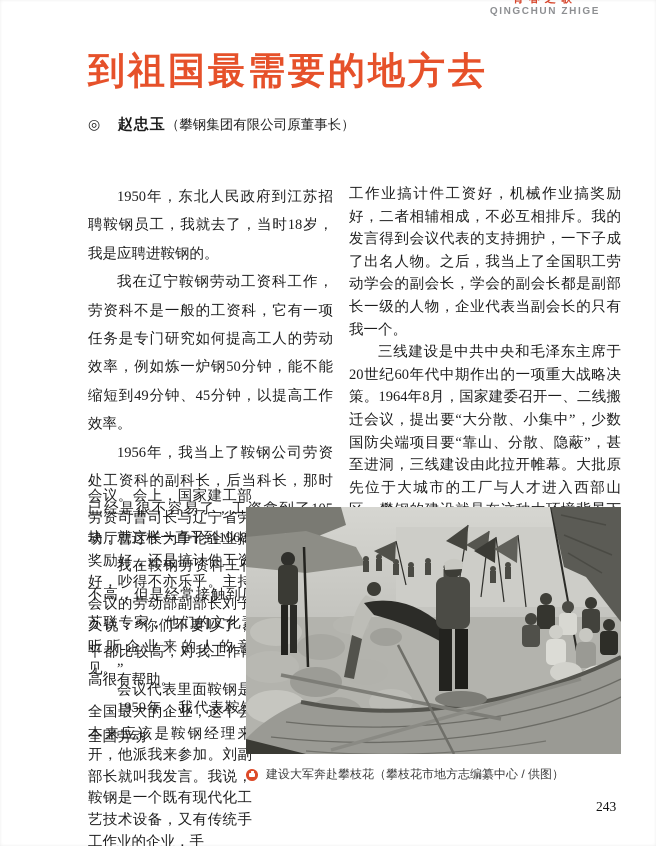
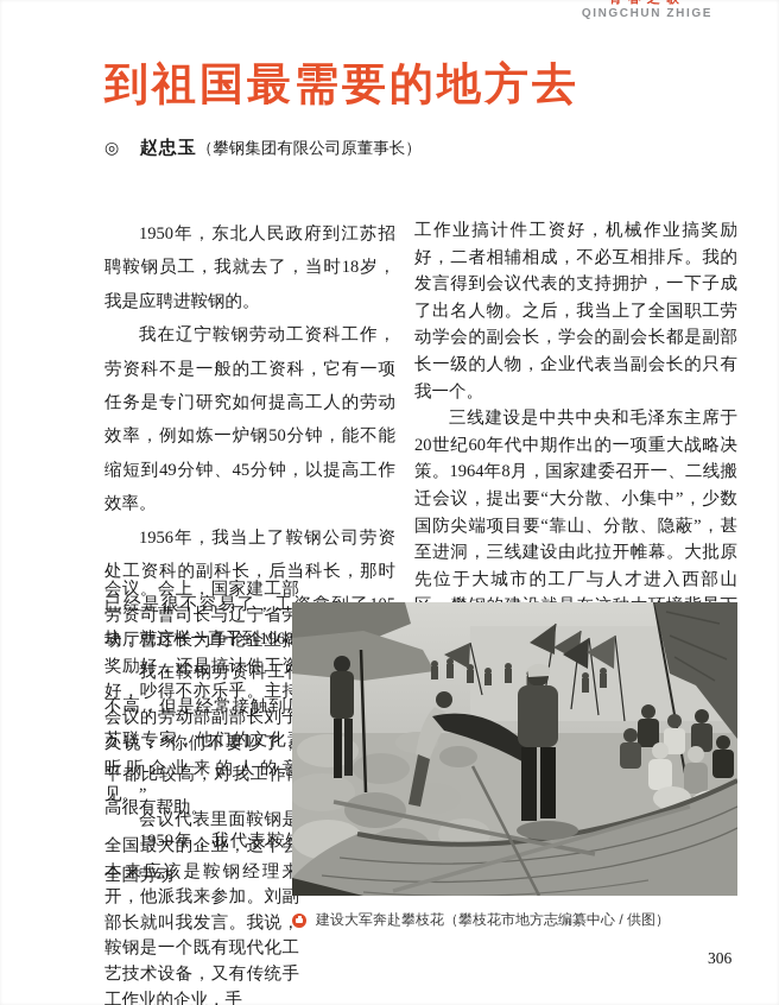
  QINGCHUN ZHIGE
  到祖国最需要的地方去
  ◎ 赵忠玉（攀钢集团有限公司原董事长）
  1950年，东北人民政府到江苏招聘鞍钢员工，我就去了，当时18岁，我是应聘进鞍钢的。
  我在辽宁鞍钢劳动工资科工作，劳资科不是一般的工资科，它有一项任务是专门研究如何提高工人的劳动效率，例如炼一炉钢50分钟，能不能缩短到49分钟、45分钟，以提高工作效率。
  1956年，我当上了鞍钢公司劳资处工资科的副科长，后当科长，那时已经是很不容易了，工块，就这样一直干到1968
  1959年，我代表鞍全国劳动
  会议。会上，国家建工部劳资司曹司长与辽宁省劳动厅曹厅长为争论企业搞奖励好，还是搞计件工资好，吵得不亦乐乎。主持会议的劳动部副部长刘子久说：“你们不要吵了，听听企业来的人的意见。”
  会议代表里面鞍钢是全国最大的企业，这个会本来应该是鞍钢经理来开，他派我来参加。刘副部长就叫我发言。我说，鞍钢是一个既有现代化工艺技术设备，又有传统手工作业的企业，手
  工作业搞计件工资好，机械作业搞奖励好，二者相辅相成，不必互相排斥。我的发言得到会议代表的支持拥护，一下子成了出名人物。之后，我当上了全国职工劳动学会的副会长，学会的副会长都是副部长一级的人物，企业代表当副会长的只有我一个。
  三线建设是中共中央和毛泽东主席于20世纪60年代中期作出的一项重大战略决策。1964年8月，国家建委召开一、二线搬迁会议，提出要“大分散、小集中”，少数国防尖端项目要“靠山、分散、隐蔽”，甚至进洞，三线建设由此拉开帷幕。大批原先位于大城市的工厂与人才进入西部山
  建设大军奔赴攀枝花（攀枝花市地方志编纂中心 / 供图）
- 243
+ 306
